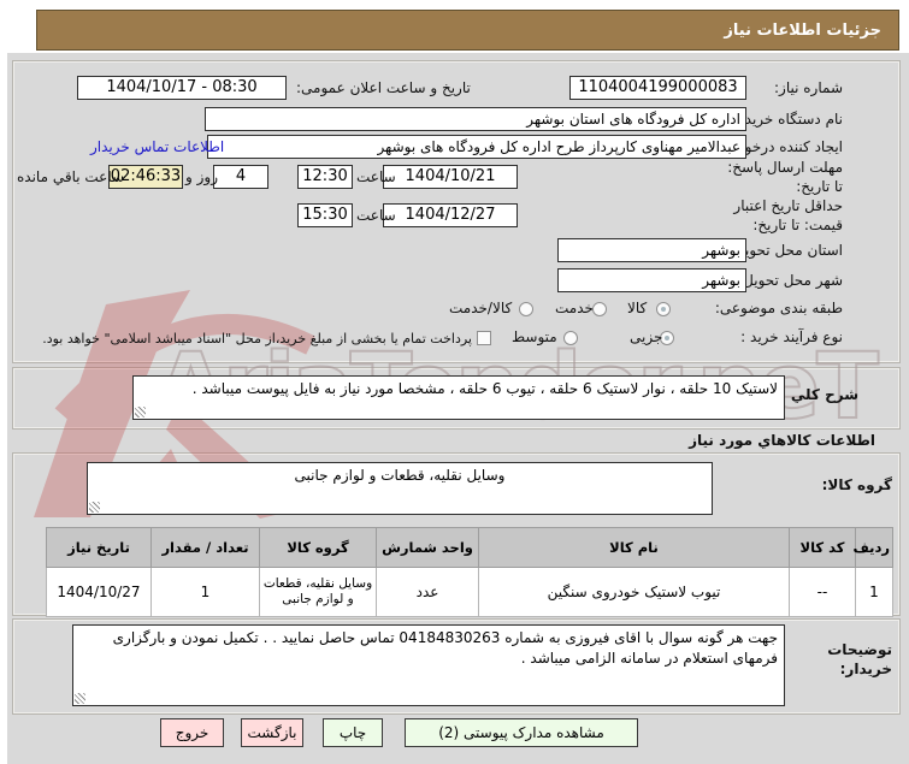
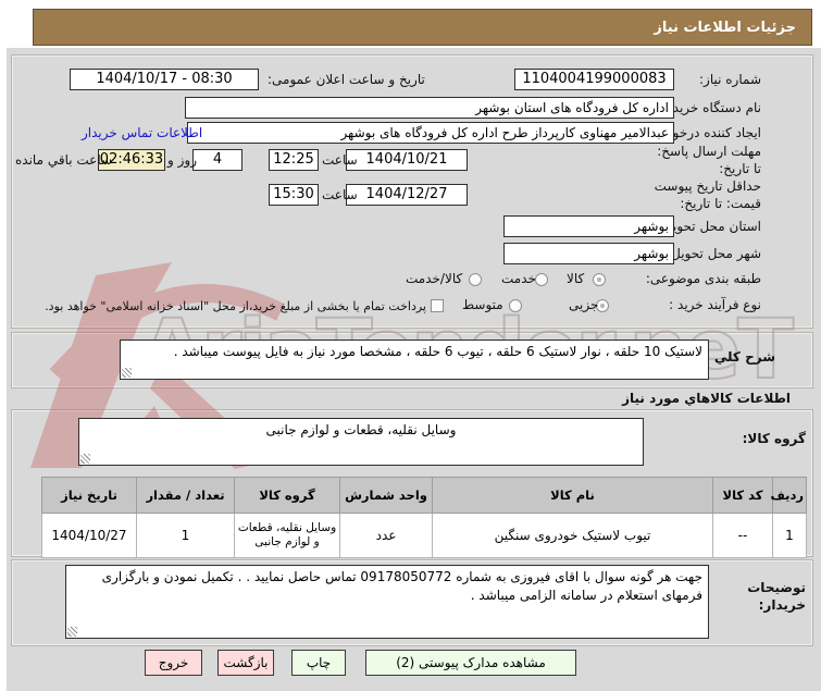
  جزئیات اطلاعات نیاز
  شماره نیاز:
  1104004199000083
  تاریخ و ساعت اعلان عمومی:
  1404/10/17 - 08:30
  نام دستگاه خرید
  اداره کل فرودگاه های استان بوشهر
  ایجاد کننده درخو
  عبدالامیر مهناوی کارپرداز طرح اداره کل فرودگاه های بوشهر
  اطلاعات تماس خریدار
  مهلت ارسال پاسخ: تا تاریخ:
  1404/10/21
  ساعت
- 12:30
+ 12:25
  4
  روز و
  02:46:33
  ساعت باقي مانده
- حداقل تاریخ اعتبار قیمت: تا تاریخ:
+ حداقل تاریخ پیوست قیمت: تا تاریخ:
  1404/12/27
  ساعت
  15:30
  استان محل تحوی
  بوشهر
  شهر محل تحویل
  بوشهر
  طبقه بندی موضوعی:
  کالا
  خدمت
  کالا/خدمت
  نوع فرآیند خرید :
  جزیی
  متوسط
- پرداخت تمام یا بخشی از مبلغ خرید،از محل "اسناد میباشد اسلامی" خواهد بود.
+ پرداخت تمام یا بخشی از مبلغ خرید،از محل "اسناد خزانه اسلامی" خواهد بود.
  لاستیک 10 حلقه ، نوار لاستیک 6 حلقه ، تیوب 6 حلقه ، مشخصا مورد نیاز به فایل پیوست میباشد .
  اطلاعات كالاهاي مورد نياز
  گروه کالا:
  وسایل نقلیه، قطعات و لوازم جانبی
  ردیف	کد کالا	نام کالا	واحد شمارش	گروه کالا	تعداد / مقدار	تاریخ نیاز
  1	--	تیوب لاستیک خودروی سنگین	عدد	وسایل نقلیه، قطعات و لوازم جانبی	1	1404/10/27
  توضیحات خریدار:
- جهت هر گونه سوال با اقای فیروزی به شماره 04184830263 تماس حاصل نمایید . . تکمیل نمودن و بارگزاری فرمهای استعلام در سامانه الزامی میباشد .
+ جهت هر گونه سوال با اقای فیروزی به شماره 09178050772 تماس حاصل نمایید . . تکمیل نمودن و بارگزاری فرمهای استعلام در سامانه الزامی میباشد .
  مشاهده مدارک پیوستی (2)
  چاپ
  بازگشت
  خروج
